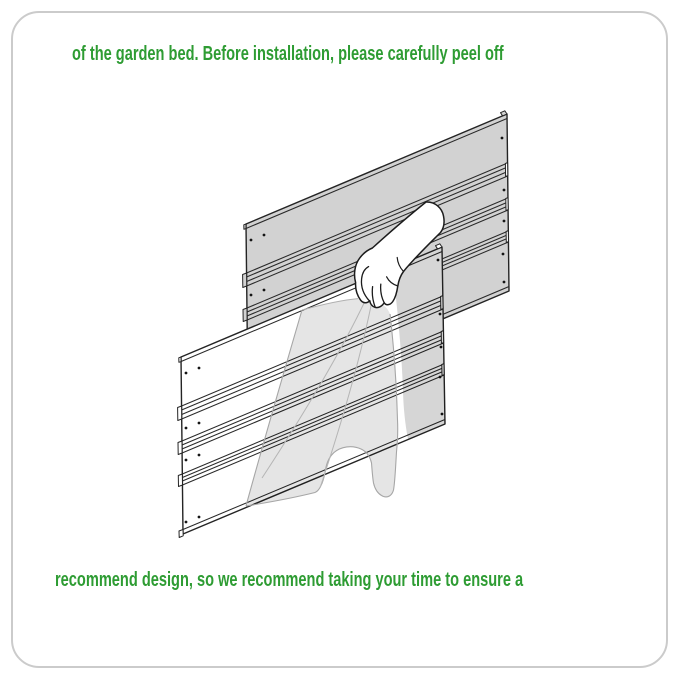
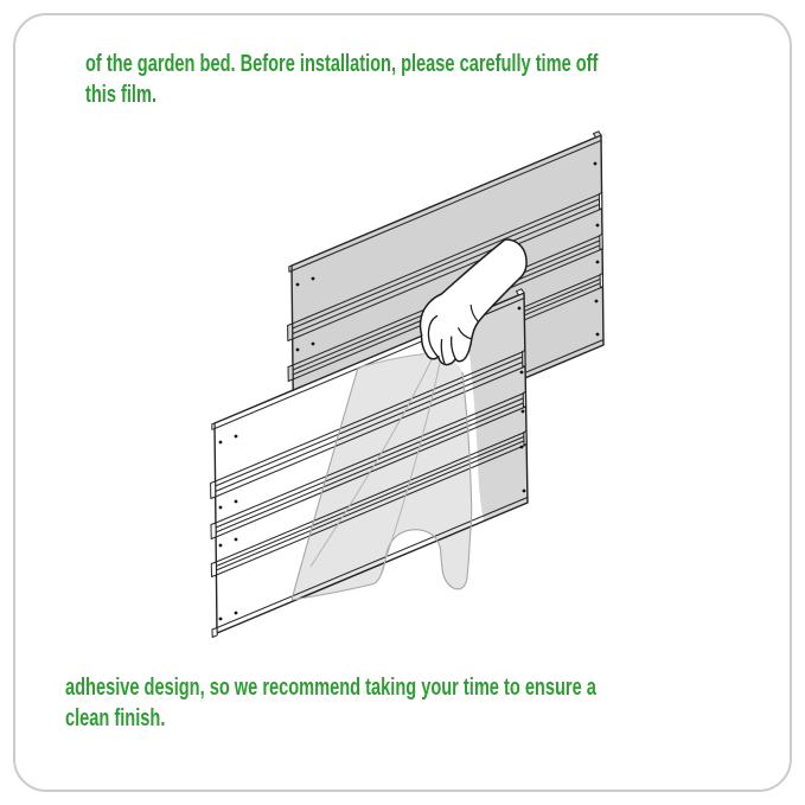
- of the garden bed. Before installation, please carefully peel off
+ of the garden bed. Before installation, please carefully time off
+ this film.
- recommend design, so we recommend taking your time to ensure a
+ adhesive design, so we recommend taking your time to ensure a
+ clean finish.
